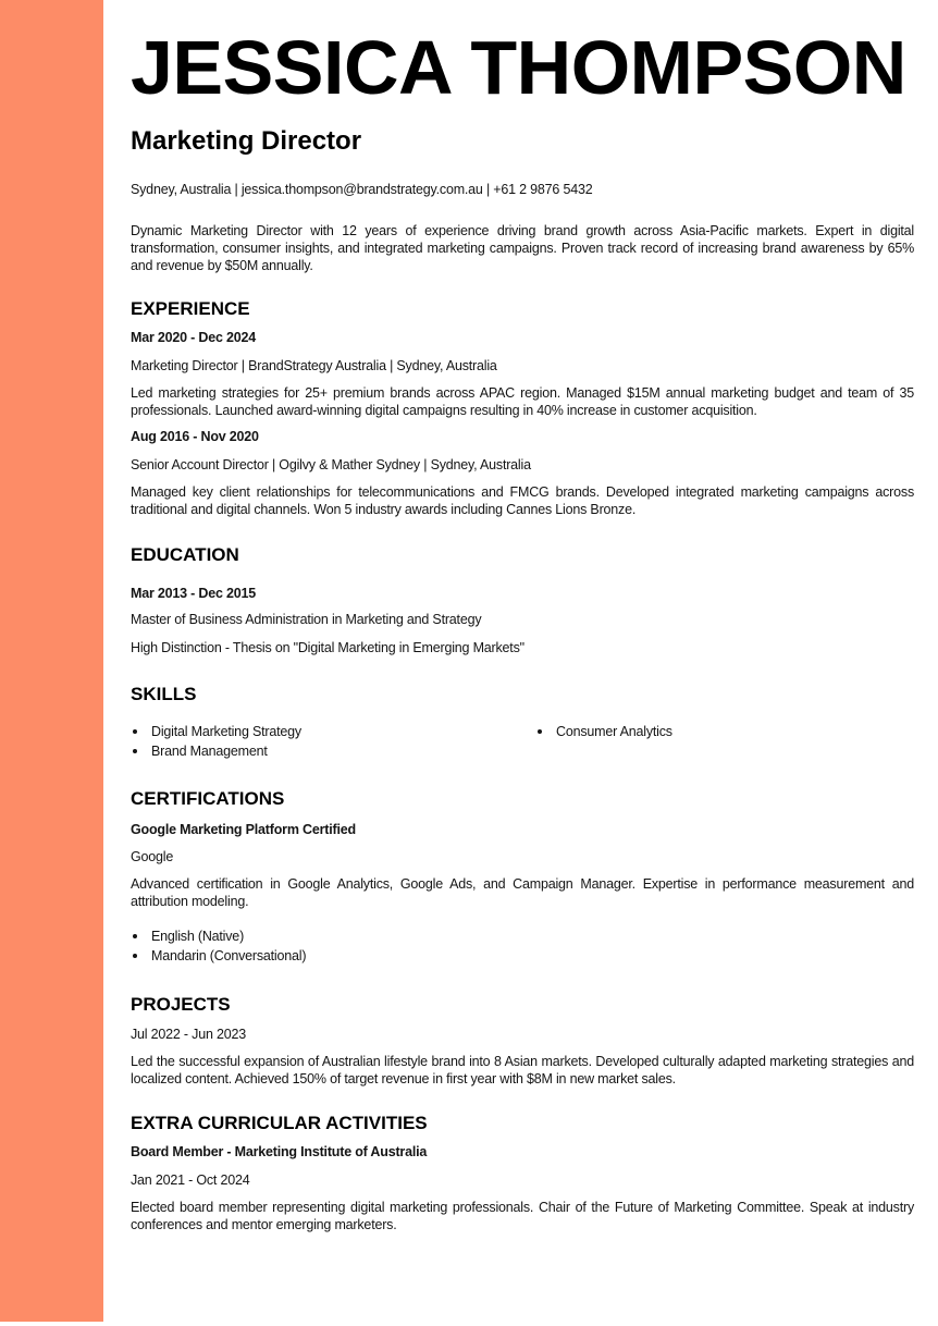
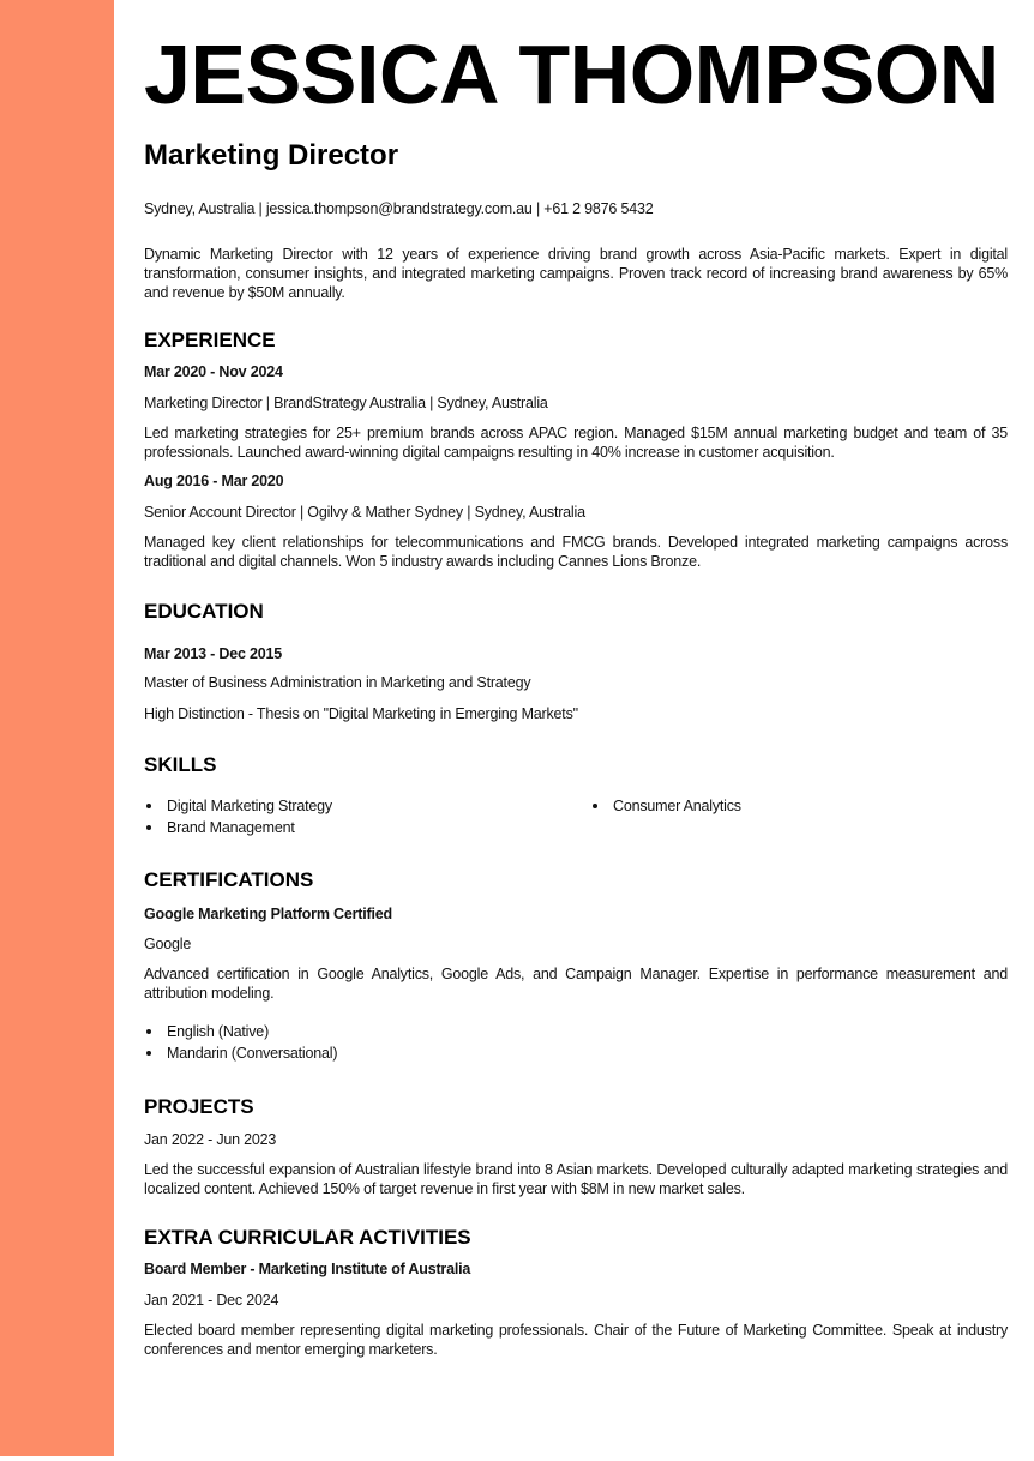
  JESSICA THOMPSON
  Marketing Director
  Sydney, Australia | jessica.thompson@brandstrategy.com.au | +61 2 9876 5432
  Dynamic Marketing Director with 12 years of experience driving brand growth across Asia-Pacific markets. Expert in digital transformation, consumer insights, and integrated marketing campaigns. Proven track record of increasing brand awareness by 65% and revenue by $50M annually.
  EXPERIENCE
- Mar 2020 - Dec 2024
+ Mar 2020 - Nov 2024
  Marketing Director | BrandStrategy Australia | Sydney, Australia
  Led marketing strategies for 25+ premium brands across APAC region. Managed $15M annual marketing budget and team of 35 professionals. Launched award-winning digital campaigns resulting in 40% increase in customer acquisition.
- Aug 2016 - Nov 2020
+ Aug 2016 - Mar 2020
  Senior Account Director | Ogilvy & Mather Sydney | Sydney, Australia
  Managed key client relationships for telecommunications and FMCG brands. Developed integrated marketing campaigns across traditional and digital channels. Won 5 industry awards including Cannes Lions Bronze.
  EDUCATION
  Mar 2013 - Dec 2015
  Master of Business Administration in Marketing and Strategy
  High Distinction - Thesis on "Digital Marketing in Emerging Markets"
  SKILLS
  Digital Marketing Strategy
  Brand Management
  Consumer Analytics
  CERTIFICATIONS
  Google Marketing Platform Certified
  Google
  Advanced certification in Google Analytics, Google Ads, and Campaign Manager. Expertise in performance measurement and attribution modeling.
  English (Native)
  Mandarin (Conversational)
  PROJECTS
- Jul 2022 - Jun 2023
+ Jan 2022 - Jun 2023
  Led the successful expansion of Australian lifestyle brand into 8 Asian markets. Developed culturally adapted marketing strategies and localized content. Achieved 150% of target revenue in first year with $8M in new market sales.
  EXTRA CURRICULAR ACTIVITIES
  Board Member - Marketing Institute of Australia
- Jan 2021 - Oct 2024
+ Jan 2021 - Dec 2024
  Elected board member representing digital marketing professionals. Chair of the Future of Marketing Committee. Speak at industry conferences and mentor emerging marketers.
